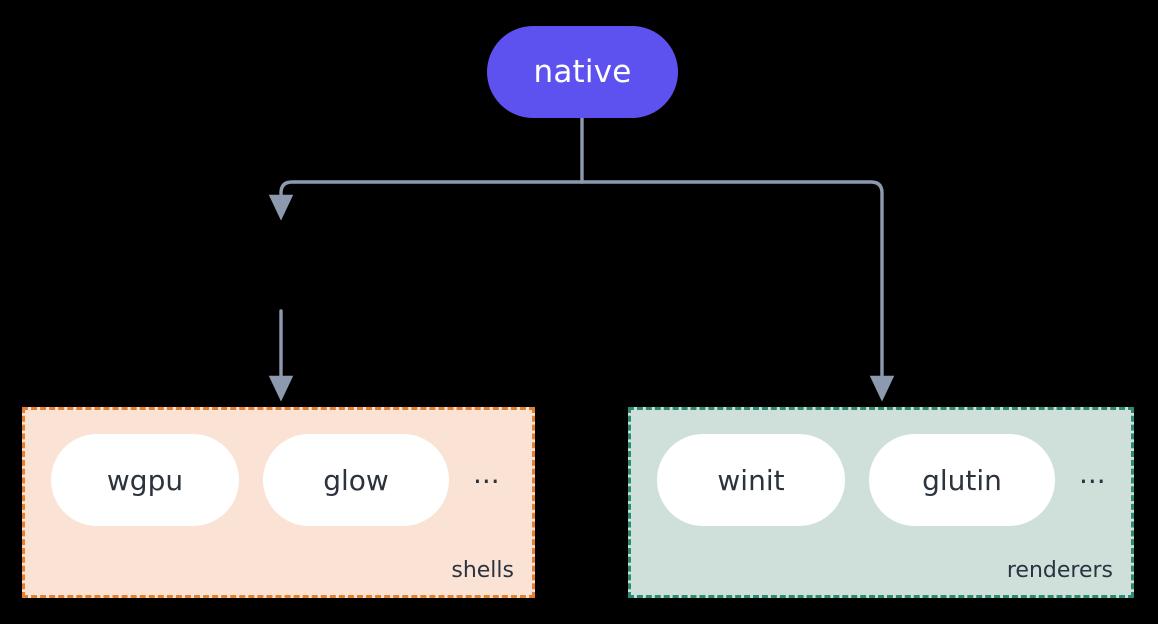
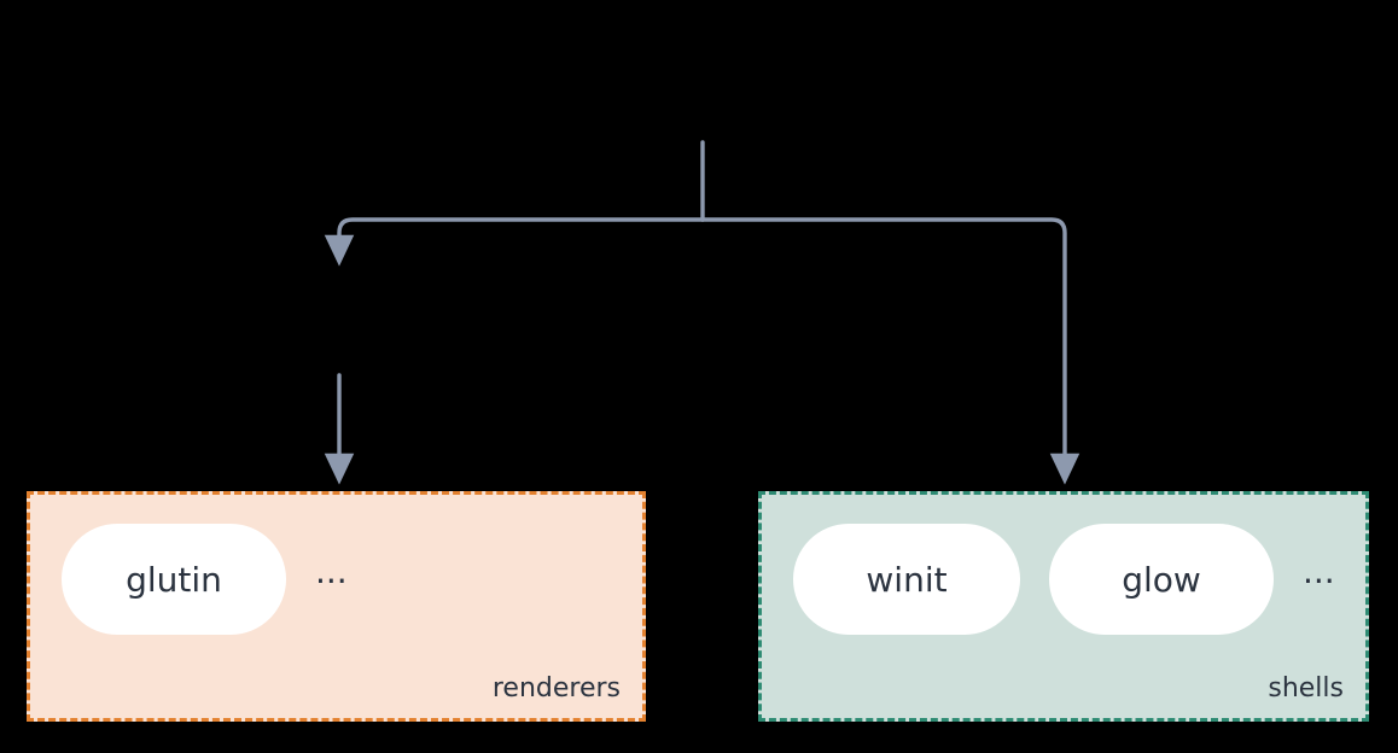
- native
- wgpu
- glow
+ glutin
  ...
- shells
+ renderers
  winit
- glutin
+ glow
  ...
- renderers
+ shells
